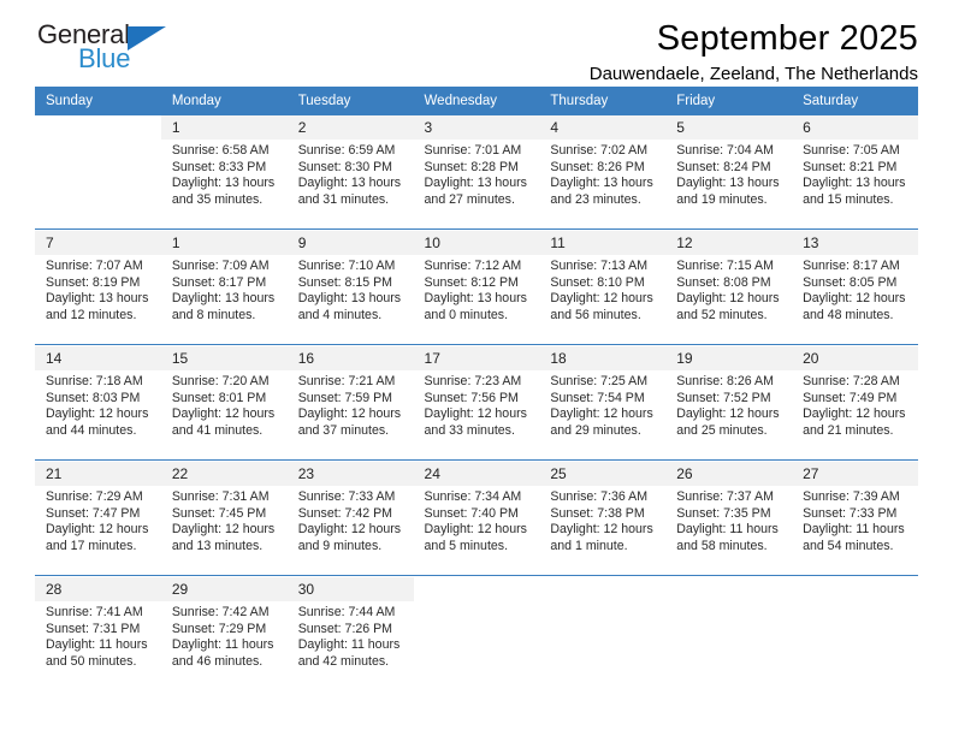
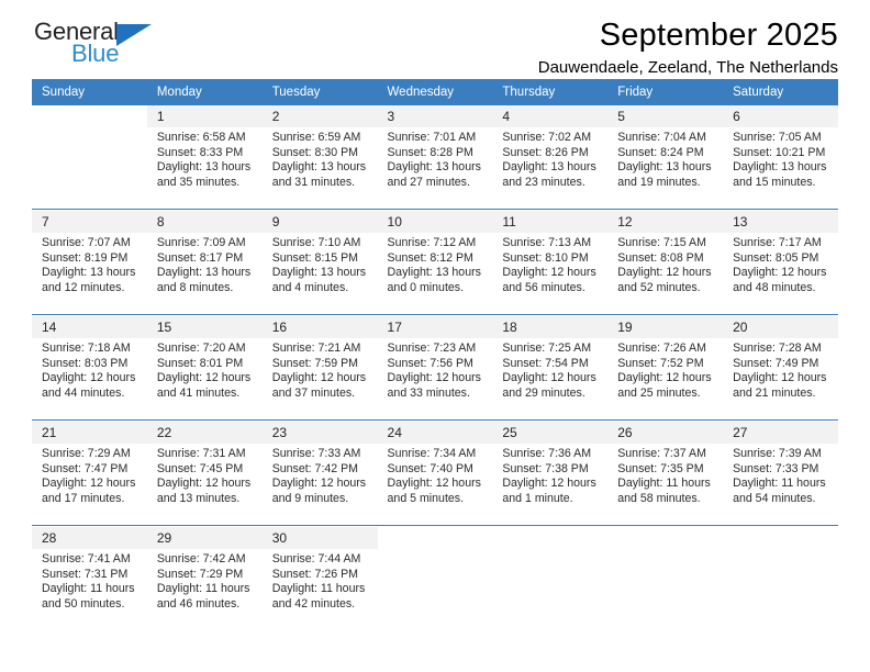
  General
  Blue
  September 2025
  Dauwendaele, Zeeland, The Netherlands
  Sunday	Monday	Tuesday	Wednesday	Thursday	Friday	Saturday
  	1	2	3	4	5	6
- 	Sunrise: 6:58 AMSunset: 8:33 PMDaylight: 13 hoursand 35 minutes.	Sunrise: 6:59 AMSunset: 8:30 PMDaylight: 13 hoursand 31 minutes.	Sunrise: 7:01 AMSunset: 8:28 PMDaylight: 13 hoursand 27 minutes.	Sunrise: 7:02 AMSunset: 8:26 PMDaylight: 13 hoursand 23 minutes.	Sunrise: 7:04 AMSunset: 8:24 PMDaylight: 13 hoursand 19 minutes.	Sunrise: 7:05 AMSunset: 8:21 PMDaylight: 13 hoursand 15 minutes.
+ 	Sunrise: 6:58 AMSunset: 8:33 PMDaylight: 13 hoursand 35 minutes.	Sunrise: 6:59 AMSunset: 8:30 PMDaylight: 13 hoursand 31 minutes.	Sunrise: 7:01 AMSunset: 8:28 PMDaylight: 13 hoursand 27 minutes.	Sunrise: 7:02 AMSunset: 8:26 PMDaylight: 13 hoursand 23 minutes.	Sunrise: 7:04 AMSunset: 8:24 PMDaylight: 13 hoursand 19 minutes.	Sunrise: 7:05 AMSunset: 10:21 PMDaylight: 13 hoursand 15 minutes.
- 7	1	9	10	11	12	13
+ 7	8	9	10	11	12	13
- Sunrise: 7:07 AMSunset: 8:19 PMDaylight: 13 hoursand 12 minutes.	Sunrise: 7:09 AMSunset: 8:17 PMDaylight: 13 hoursand 8 minutes.	Sunrise: 7:10 AMSunset: 8:15 PMDaylight: 13 hoursand 4 minutes.	Sunrise: 7:12 AMSunset: 8:12 PMDaylight: 13 hoursand 0 minutes.	Sunrise: 7:13 AMSunset: 8:10 PMDaylight: 12 hoursand 56 minutes.	Sunrise: 7:15 AMSunset: 8:08 PMDaylight: 12 hoursand 52 minutes.	Sunrise: 8:17 AMSunset: 8:05 PMDaylight: 12 hoursand 48 minutes.
+ Sunrise: 7:07 AMSunset: 8:19 PMDaylight: 13 hoursand 12 minutes.	Sunrise: 7:09 AMSunset: 8:17 PMDaylight: 13 hoursand 8 minutes.	Sunrise: 7:10 AMSunset: 8:15 PMDaylight: 13 hoursand 4 minutes.	Sunrise: 7:12 AMSunset: 8:12 PMDaylight: 13 hoursand 0 minutes.	Sunrise: 7:13 AMSunset: 8:10 PMDaylight: 12 hoursand 56 minutes.	Sunrise: 7:15 AMSunset: 8:08 PMDaylight: 12 hoursand 52 minutes.	Sunrise: 7:17 AMSunset: 8:05 PMDaylight: 12 hoursand 48 minutes.
  14	15	16	17	18	19	20
- Sunrise: 7:18 AMSunset: 8:03 PMDaylight: 12 hoursand 44 minutes.	Sunrise: 7:20 AMSunset: 8:01 PMDaylight: 12 hoursand 41 minutes.	Sunrise: 7:21 AMSunset: 7:59 PMDaylight: 12 hoursand 37 minutes.	Sunrise: 7:23 AMSunset: 7:56 PMDaylight: 12 hoursand 33 minutes.	Sunrise: 7:25 AMSunset: 7:54 PMDaylight: 12 hoursand 29 minutes.	Sunrise: 8:26 AMSunset: 7:52 PMDaylight: 12 hoursand 25 minutes.	Sunrise: 7:28 AMSunset: 7:49 PMDaylight: 12 hoursand 21 minutes.
+ Sunrise: 7:18 AMSunset: 8:03 PMDaylight: 12 hoursand 44 minutes.	Sunrise: 7:20 AMSunset: 8:01 PMDaylight: 12 hoursand 41 minutes.	Sunrise: 7:21 AMSunset: 7:59 PMDaylight: 12 hoursand 37 minutes.	Sunrise: 7:23 AMSunset: 7:56 PMDaylight: 12 hoursand 33 minutes.	Sunrise: 7:25 AMSunset: 7:54 PMDaylight: 12 hoursand 29 minutes.	Sunrise: 7:26 AMSunset: 7:52 PMDaylight: 12 hoursand 25 minutes.	Sunrise: 7:28 AMSunset: 7:49 PMDaylight: 12 hoursand 21 minutes.
  21	22	23	24	25	26	27
  Sunrise: 7:29 AMSunset: 7:47 PMDaylight: 12 hoursand 17 minutes.	Sunrise: 7:31 AMSunset: 7:45 PMDaylight: 12 hoursand 13 minutes.	Sunrise: 7:33 AMSunset: 7:42 PMDaylight: 12 hoursand 9 minutes.	Sunrise: 7:34 AMSunset: 7:40 PMDaylight: 12 hoursand 5 minutes.	Sunrise: 7:36 AMSunset: 7:38 PMDaylight: 12 hoursand 1 minute.	Sunrise: 7:37 AMSunset: 7:35 PMDaylight: 11 hoursand 58 minutes.	Sunrise: 7:39 AMSunset: 7:33 PMDaylight: 11 hoursand 54 minutes.
  28	29	30
  Sunrise: 7:41 AMSunset: 7:31 PMDaylight: 11 hoursand 50 minutes.	Sunrise: 7:42 AMSunset: 7:29 PMDaylight: 11 hoursand 46 minutes.	Sunrise: 7:44 AMSunset: 7:26 PMDaylight: 11 hoursand 42 minutes.
